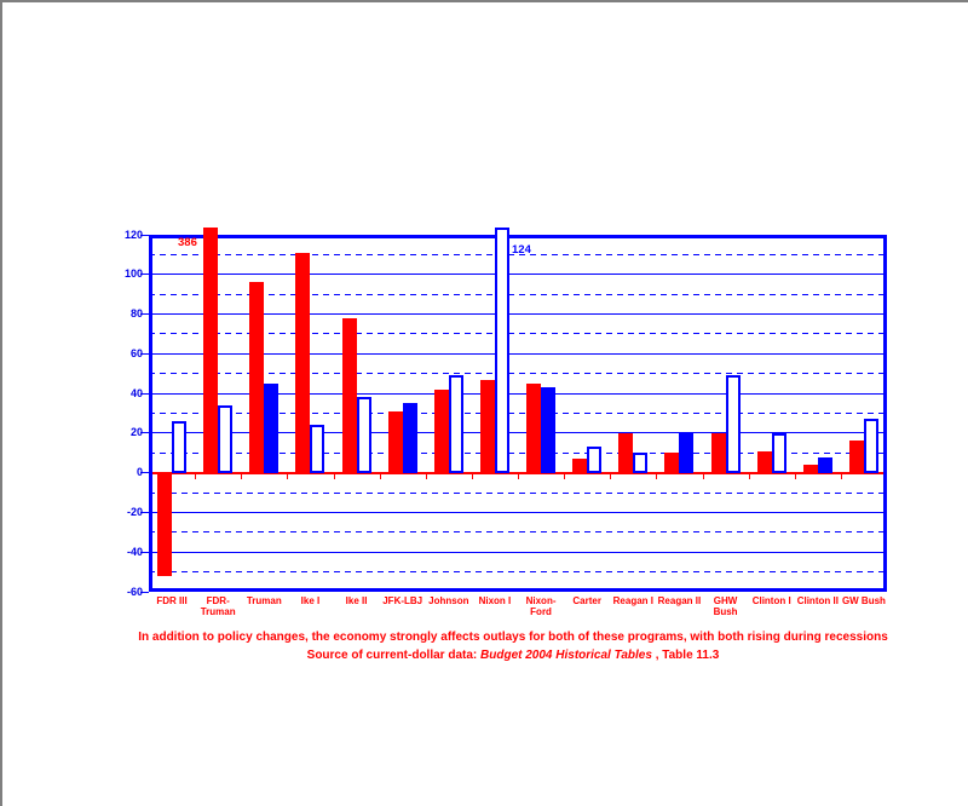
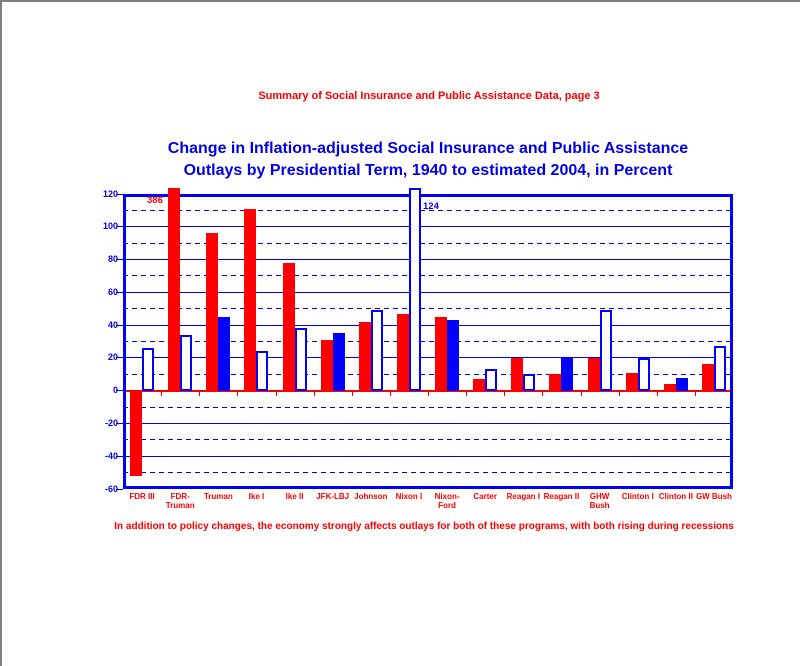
+ Summary of Social Insurance and Public Assistance Data, page 3
+ Change in Inflation-adjusted Social Insurance and Public Assistance
+ Outlays by Presidential Term, 1940 to estimated 2004, in Percent
  120
  100
  80
  60
  40
  20
  0
  -20
  -40
  -60
  FDR III
  FDR-
  Truman
  Truman
  Ike I
  Ike II
  JFK-LBJ
  Johnson
  Nixon I
  Nixon-
  Ford
  Carter
  Reagan I
  Reagan II
  GHW
  Bush
  Clinton I
  Clinton II
  GW Bush
  386
  124
  In addition to policy changes, the economy strongly affects outlays for both of these programs, with both rising during recessions
- Source of current-dollar data: Budget 2004 Historical Tables , Table 11.3
